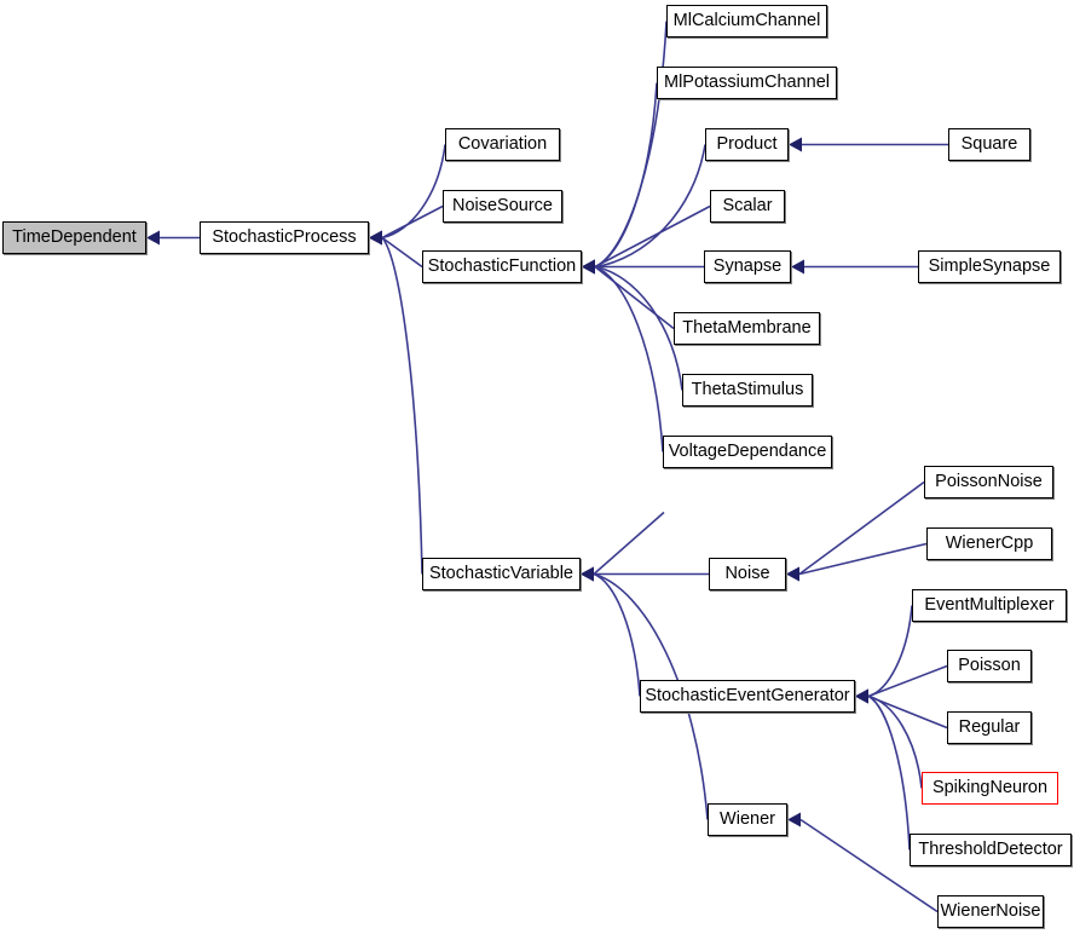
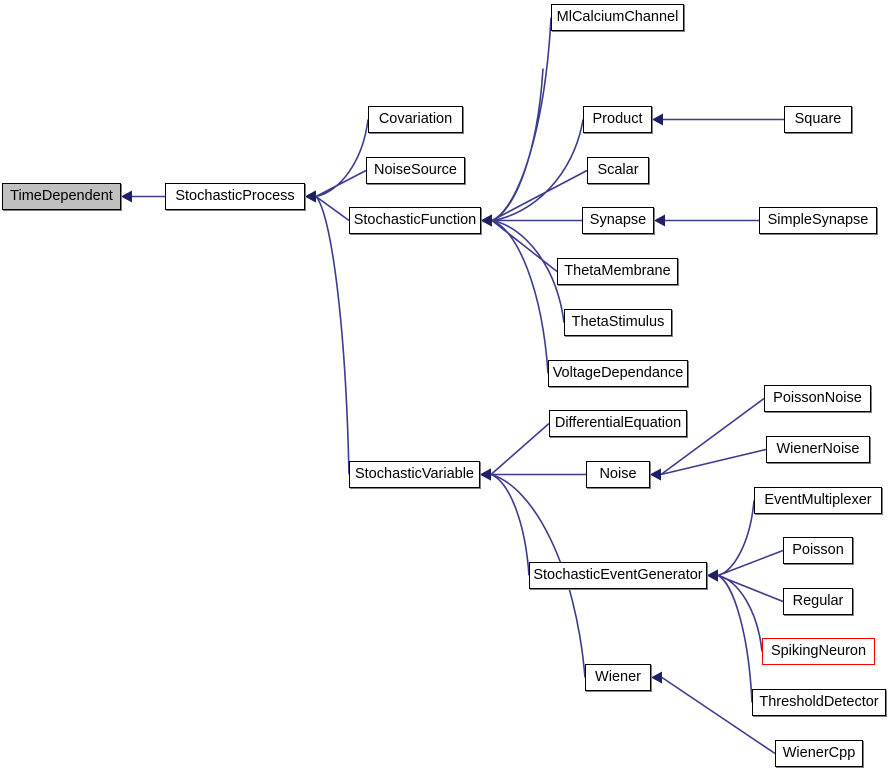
  TimeDependent
  StochasticProcess
  Covariation
  NoiseSource
  StochasticFunction
  MlCalciumChannel
- MlPotassiumChannel
  Product
  Square
  Scalar
  Synapse
  SimpleSynapse
  ThetaMembrane
  ThetaStimulus
  VoltageDependance
+ DifferentialEquation
  StochasticVariable
  Noise
  PoissonNoise
- WienerCpp
+ WienerNoise
  EventMultiplexer
  StochasticEventGenerator
  Poisson
  Regular
  SpikingNeuron
  ThresholdDetector
  Wiener
- WienerNoise
+ WienerCpp
